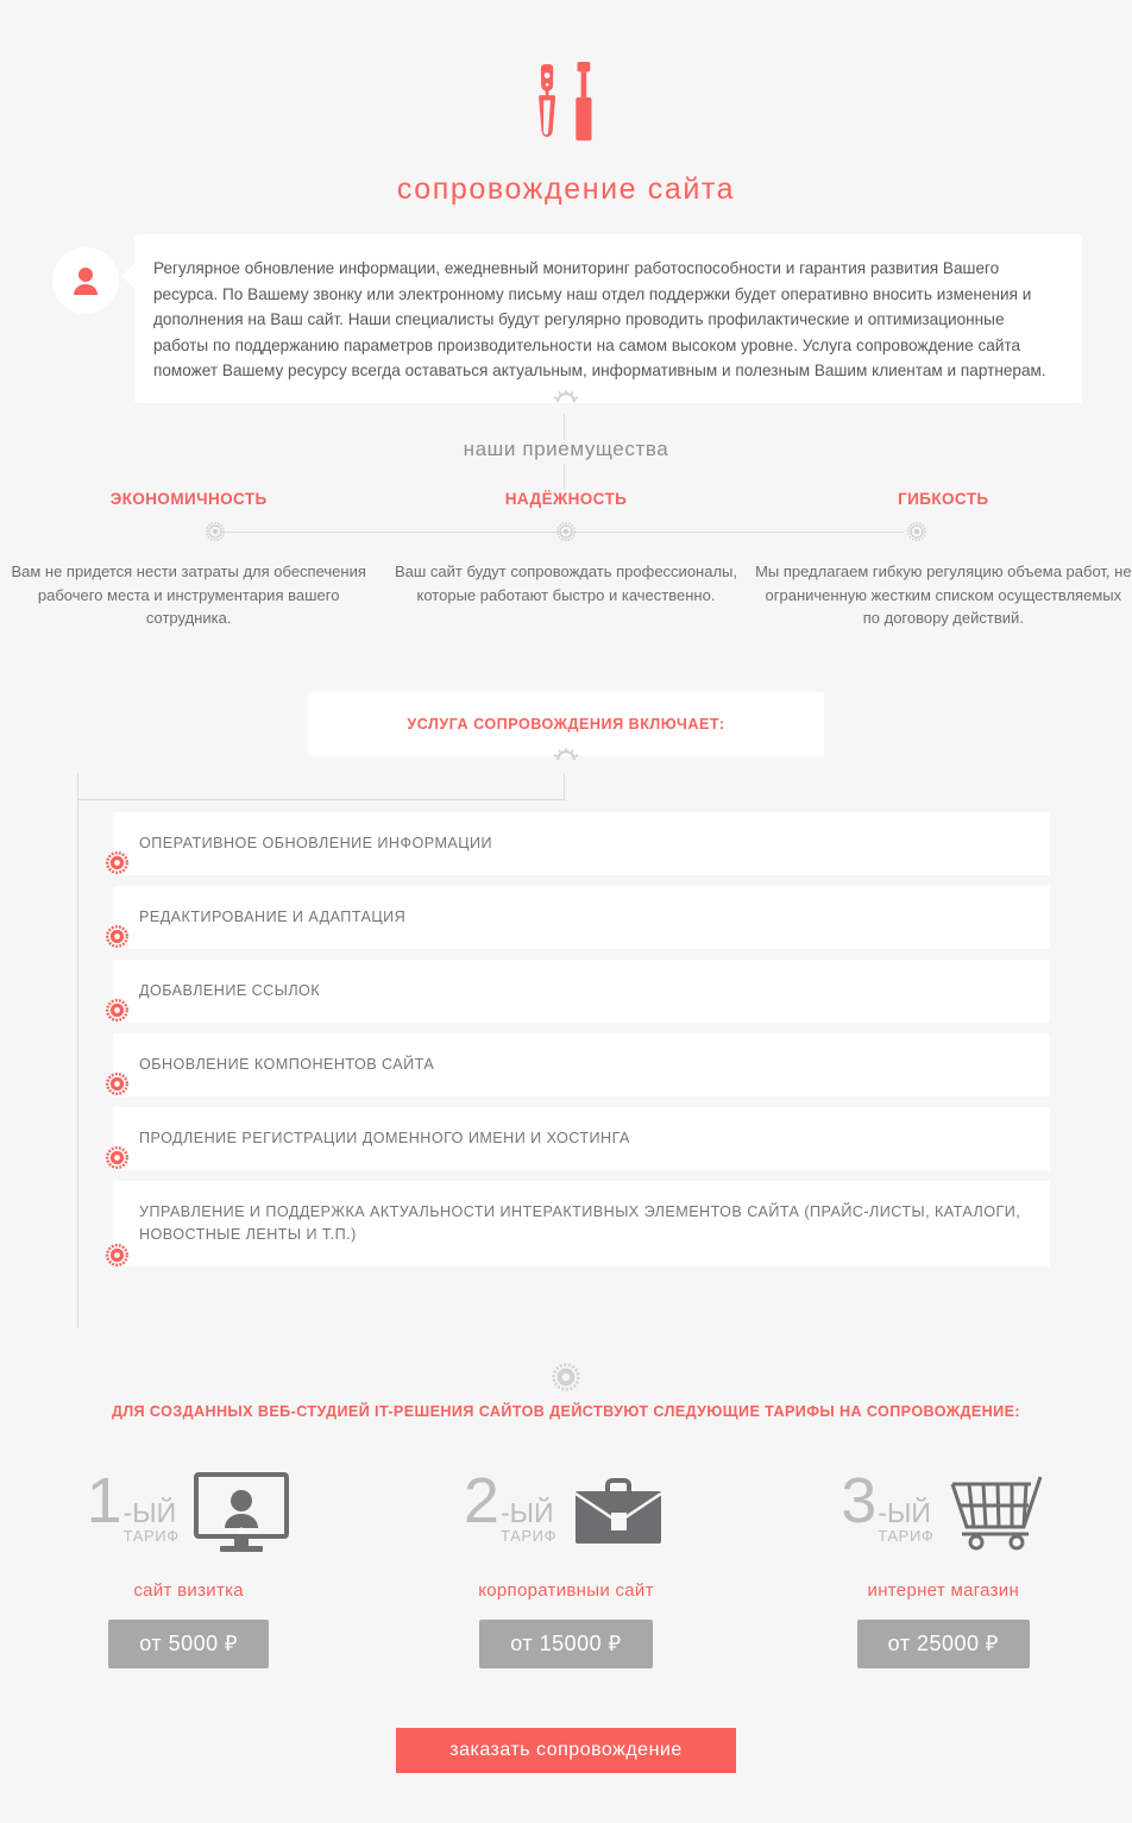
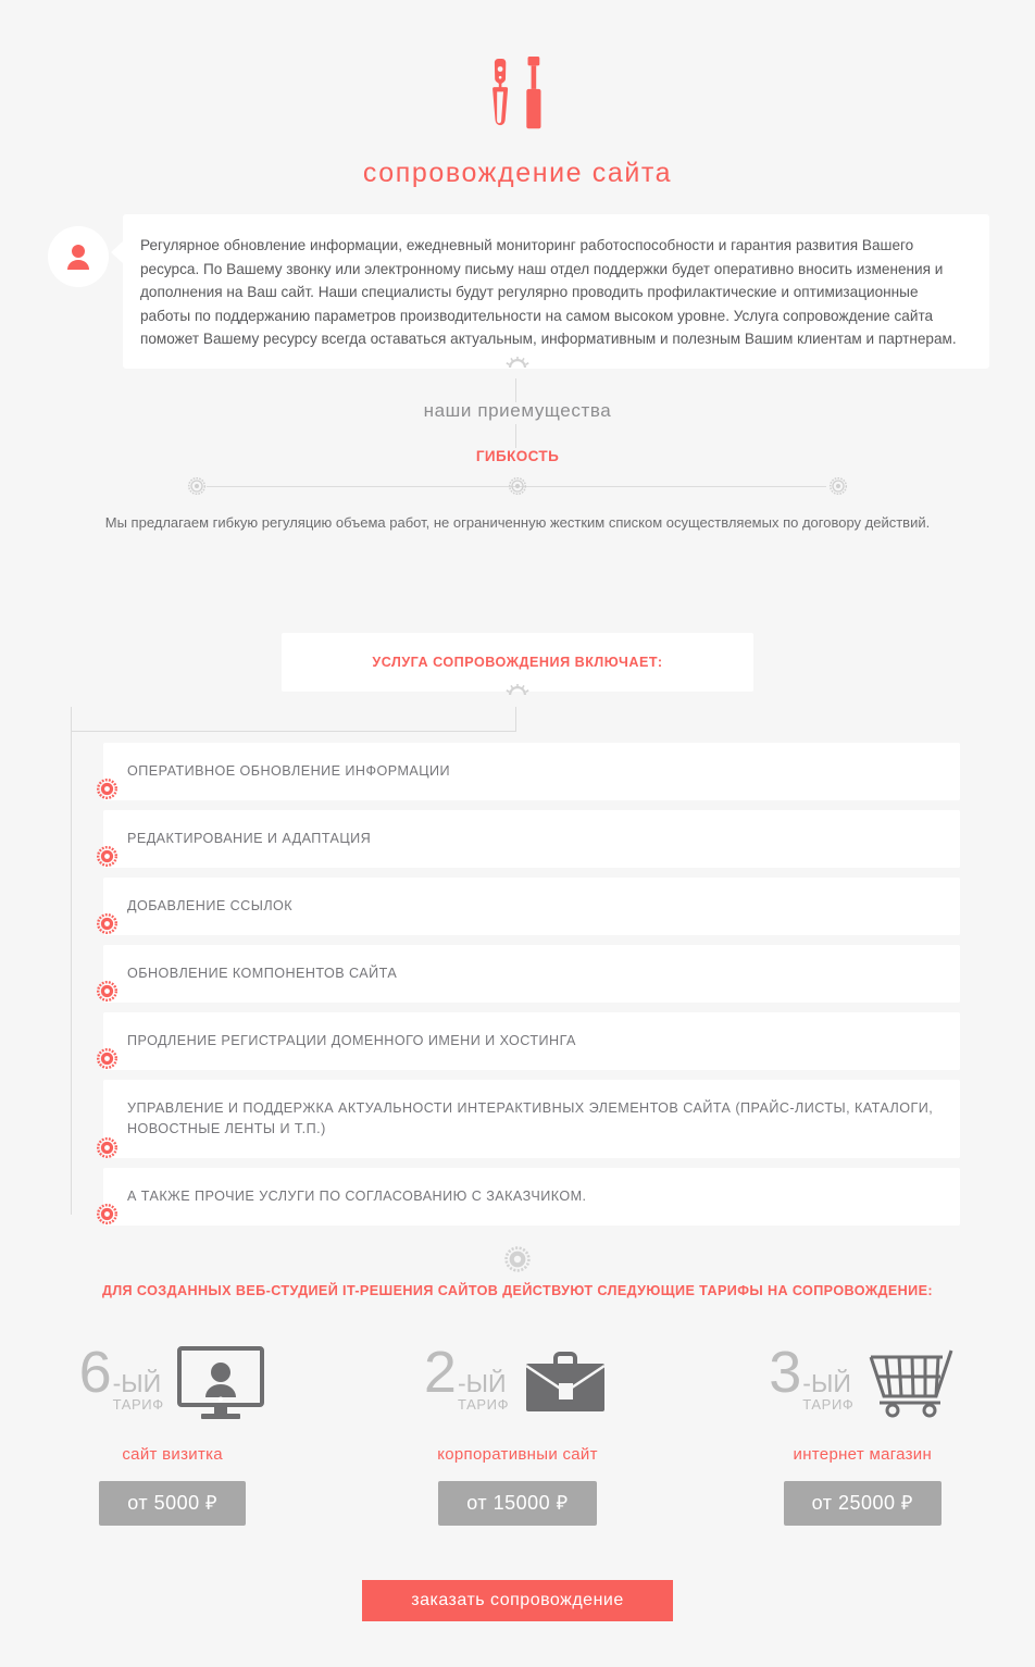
  сопровождение сайта
  Регулярное обновление информации, ежедневный мониторинг работоспособности и гарантия развития Вашего ресурса. По Вашему звонку или электронному письму наш отдел поддержки будет оперативно вносить изменения и дополнения на Ваш сайт. Наши специалисты будут регулярно проводить профилактические и оптимизационные работы по поддержанию параметров производительности на самом высоком уровне. Услуга сопровождение сайта поможет Вашему ресурсу всегда оставаться актуальным, информативным и полезным Вашим клиентам и партнерам.
  наши приемущества
- ЭКОНОМИЧНОСТЬ
- Вам не придется нести затраты для обеспечения рабочего места и инструментария вашего сотрудника.
- НАДЁЖНОСТЬ
- Ваш сайт будут сопровождать профессионалы, которые работают быстро и качественно.
  ГИБКОСТЬ
  Мы предлагаем гибкую регуляцию объема работ, не ограниченную жестким списком осуществляемых по договору действий.
  УСЛУГА СОПРОВОЖДЕНИЯ ВКЛЮЧАЕТ:
  ОПЕРАТИВНОЕ ОБНОВЛЕНИЕ ИНФОРМАЦИИ
  РЕДАКТИРОВАНИЕ И АДАПТАЦИЯ
  ДОБАВЛЕНИЕ ССЫЛОК
  ОБНОВЛЕНИЕ КОМПОНЕНТОВ САЙТА
  ПРОДЛЕНИЕ РЕГИСТРАЦИИ ДОМЕННОГО ИМЕНИ И ХОСТИНГА
  УПРАВЛЕНИЕ И ПОДДЕРЖКА АКТУАЛЬНОСТИ ИНТЕРАКТИВНЫХ ЭЛЕМЕНТОВ САЙТА (ПРАЙС-ЛИСТЫ, КАТАЛОГИ, НОВОСТНЫЕ ЛЕНТЫ И Т.П.)
+ А ТАКЖЕ ПРОЧИЕ УСЛУГИ ПО СОГЛАСОВАНИЮ С ЗАКАЗЧИКОМ.
  ДЛЯ СОЗДАННЫХ ВЕБ-СТУДИЕЙ IT-РЕШЕНИЯ САЙТОВ ДЕЙСТВУЮТ СЛЕДУЮЩИЕ ТАРИФЫ НА СОПРОВОЖДЕНИЕ:
- 1
+ 6
  -ЫЙ
  ТАРИФ
  сайт визитка
  от 5000 ₽
  2
  -ЫЙ
  ТАРИФ
  корпоративныи сайт
  от 15000 ₽
  3
  -ЫЙ
  ТАРИФ
  интернет магазин
  от 25000 ₽
  заказать сопровождение
